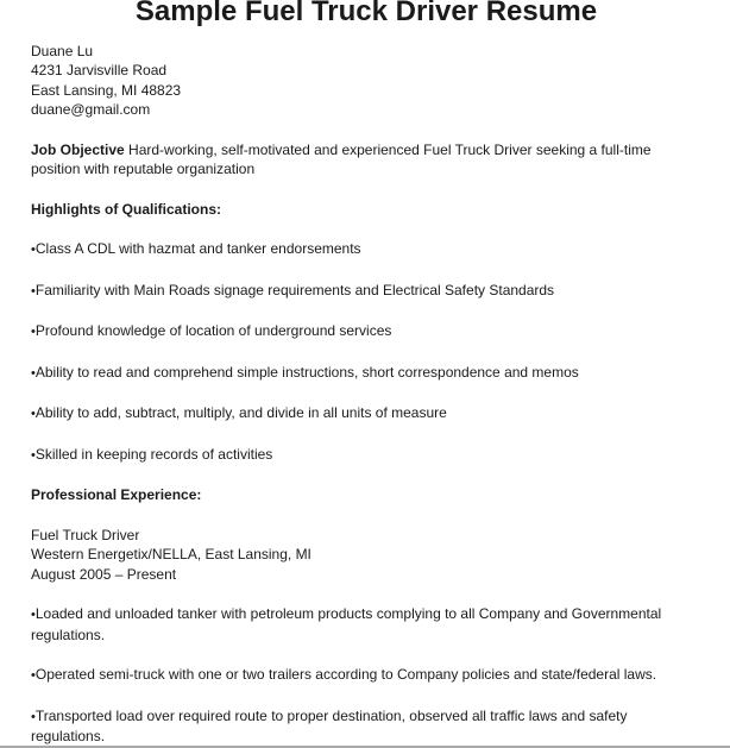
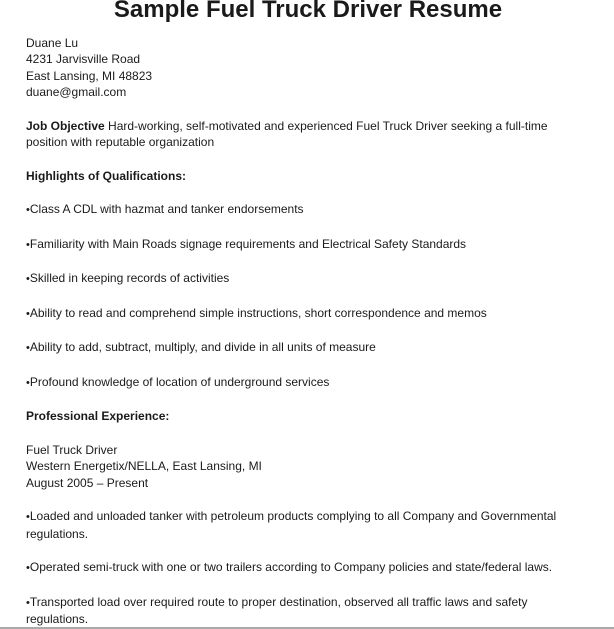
  Sample Fuel Truck Driver Resume
  Duane Lu
  4231 Jarvisville Road
  East Lansing, MI 48823
  duane@gmail.com
  Job Objective Hard-working, self-motivated and experienced Fuel Truck Driver seeking a full-time position with reputable organization
  Highlights of Qualifications:
  •Class A CDL with hazmat and tanker endorsements
  •Familiarity with Main Roads signage requirements and Electrical Safety Standards
- •Profound knowledge of location of underground services
+ •Skilled in keeping records of activities
  •Ability to read and comprehend simple instructions, short correspondence and memos
  •Ability to add, subtract, multiply, and divide in all units of measure
- •Skilled in keeping records of activities
+ •Profound knowledge of location of underground services
  Professional Experience:
  Fuel Truck Driver
  Western Energetix/NELLA, East Lansing, MI
  August 2005 – Present
  •Loaded and unloaded tanker with petroleum products complying to all Company and Governmental regulations.
  •Operated semi-truck with one or two trailers according to Company policies and state/federal laws.
  •Transported load over required route to proper destination, observed all traffic laws and safety regulations.
